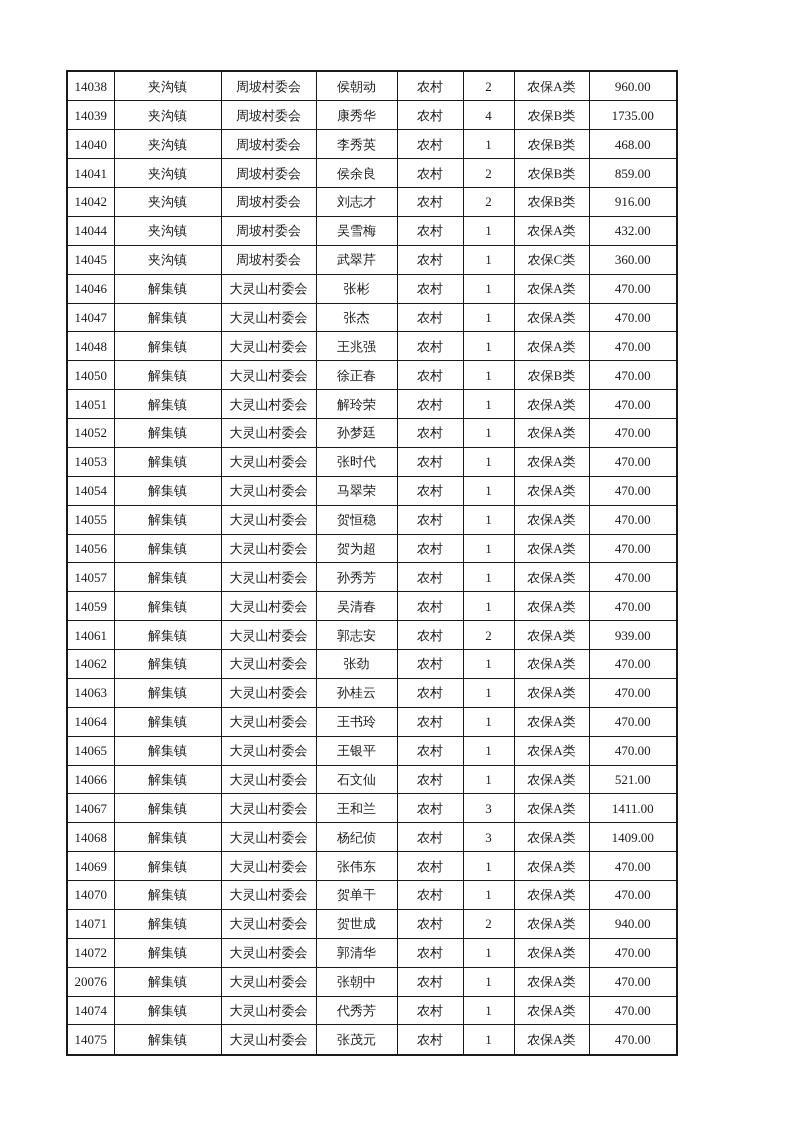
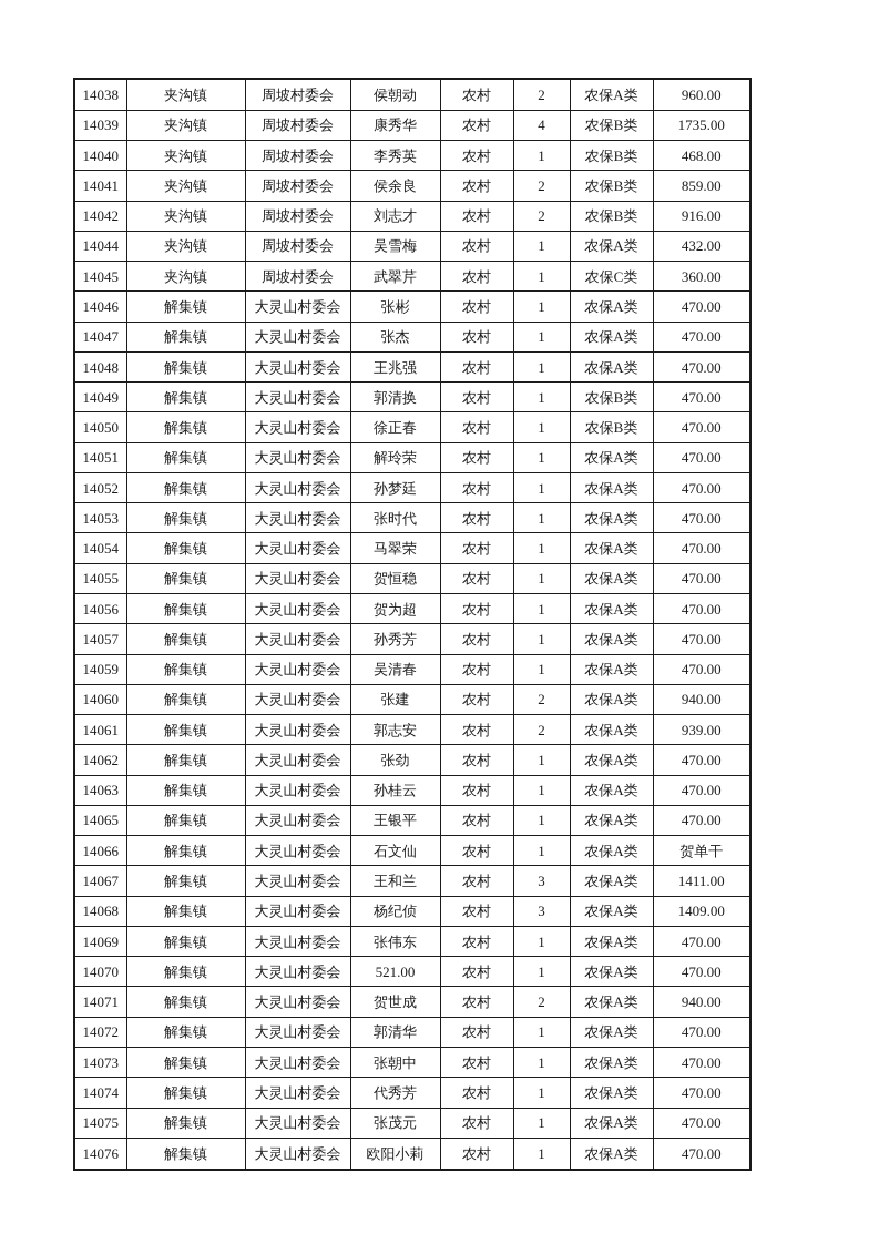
  14038	夹沟镇	周坡村委会	侯朝动	农村	2	农保A类	960.00
  14039	夹沟镇	周坡村委会	康秀华	农村	4	农保B类	1735.00
  14040	夹沟镇	周坡村委会	李秀英	农村	1	农保B类	468.00
  14041	夹沟镇	周坡村委会	侯余良	农村	2	农保B类	859.00
  14042	夹沟镇	周坡村委会	刘志才	农村	2	农保B类	916.00
  14044	夹沟镇	周坡村委会	吴雪梅	农村	1	农保A类	432.00
  14045	夹沟镇	周坡村委会	武翠芹	农村	1	农保C类	360.00
  14046	解集镇	大灵山村委会	张彬	农村	1	农保A类	470.00
  14047	解集镇	大灵山村委会	张杰	农村	1	农保A类	470.00
  14048	解集镇	大灵山村委会	王兆强	农村	1	农保A类	470.00
+ 14049	解集镇	大灵山村委会	郭清换	农村	1	农保B类	470.00
  14050	解集镇	大灵山村委会	徐正春	农村	1	农保B类	470.00
  14051	解集镇	大灵山村委会	解玲荣	农村	1	农保A类	470.00
  14052	解集镇	大灵山村委会	孙梦廷	农村	1	农保A类	470.00
  14053	解集镇	大灵山村委会	张时代	农村	1	农保A类	470.00
  14054	解集镇	大灵山村委会	马翠荣	农村	1	农保A类	470.00
  14055	解集镇	大灵山村委会	贺恒稳	农村	1	农保A类	470.00
  14056	解集镇	大灵山村委会	贺为超	农村	1	农保A类	470.00
  14057	解集镇	大灵山村委会	孙秀芳	农村	1	农保A类	470.00
  14059	解集镇	大灵山村委会	吴清春	农村	1	农保A类	470.00
+ 14060	解集镇	大灵山村委会	张建	农村	2	农保A类	940.00
  14061	解集镇	大灵山村委会	郭志安	农村	2	农保A类	939.00
  14062	解集镇	大灵山村委会	张劲	农村	1	农保A类	470.00
  14063	解集镇	大灵山村委会	孙桂云	农村	1	农保A类	470.00
- 14064	解集镇	大灵山村委会	王书玲	农村	1	农保A类	470.00
  14065	解集镇	大灵山村委会	王银平	农村	1	农保A类	470.00
- 14066	解集镇	大灵山村委会	石文仙	农村	1	农保A类	521.00
+ 14066	解集镇	大灵山村委会	石文仙	农村	1	农保A类	贺单干
  14067	解集镇	大灵山村委会	王和兰	农村	3	农保A类	1411.00
  14068	解集镇	大灵山村委会	杨纪侦	农村	3	农保A类	1409.00
  14069	解集镇	大灵山村委会	张伟东	农村	1	农保A类	470.00
- 14070	解集镇	大灵山村委会	贺单干	农村	1	农保A类	470.00
+ 14070	解集镇	大灵山村委会	521.00	农村	1	农保A类	470.00
  14071	解集镇	大灵山村委会	贺世成	农村	2	农保A类	940.00
  14072	解集镇	大灵山村委会	郭清华	农村	1	农保A类	470.00
- 20076	解集镇	大灵山村委会	张朝中	农村	1	农保A类	470.00
+ 14073	解集镇	大灵山村委会	张朝中	农村	1	农保A类	470.00
  14074	解集镇	大灵山村委会	代秀芳	农村	1	农保A类	470.00
  14075	解集镇	大灵山村委会	张茂元	农村	1	农保A类	470.00
+ 14076	解集镇	大灵山村委会	欧阳小莉	农村	1	农保A类	470.00
